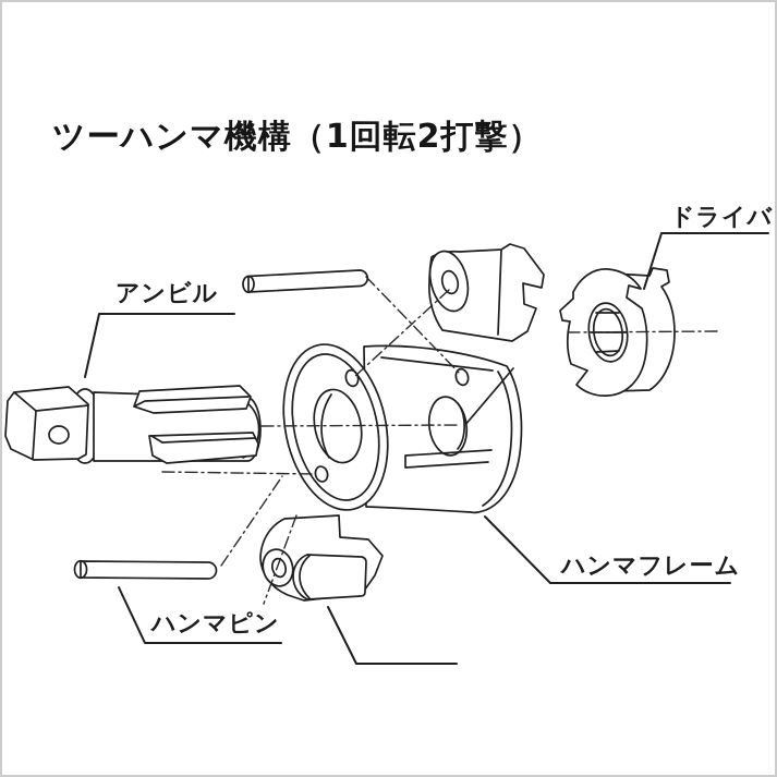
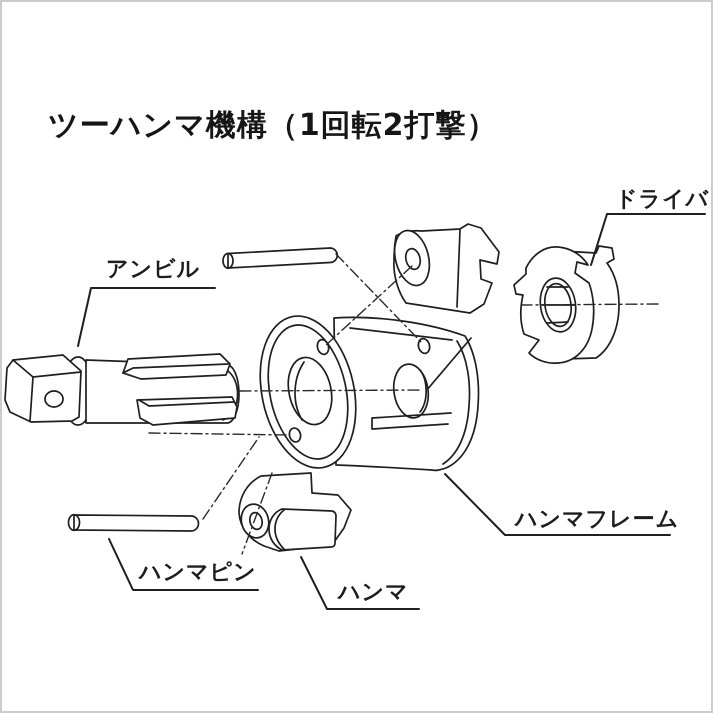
  ツーハンマ機構（1回転2打撃）
  アンビル
  ドライバ
  ハンマフレーム
  ハンマピン
+ ハンマ
